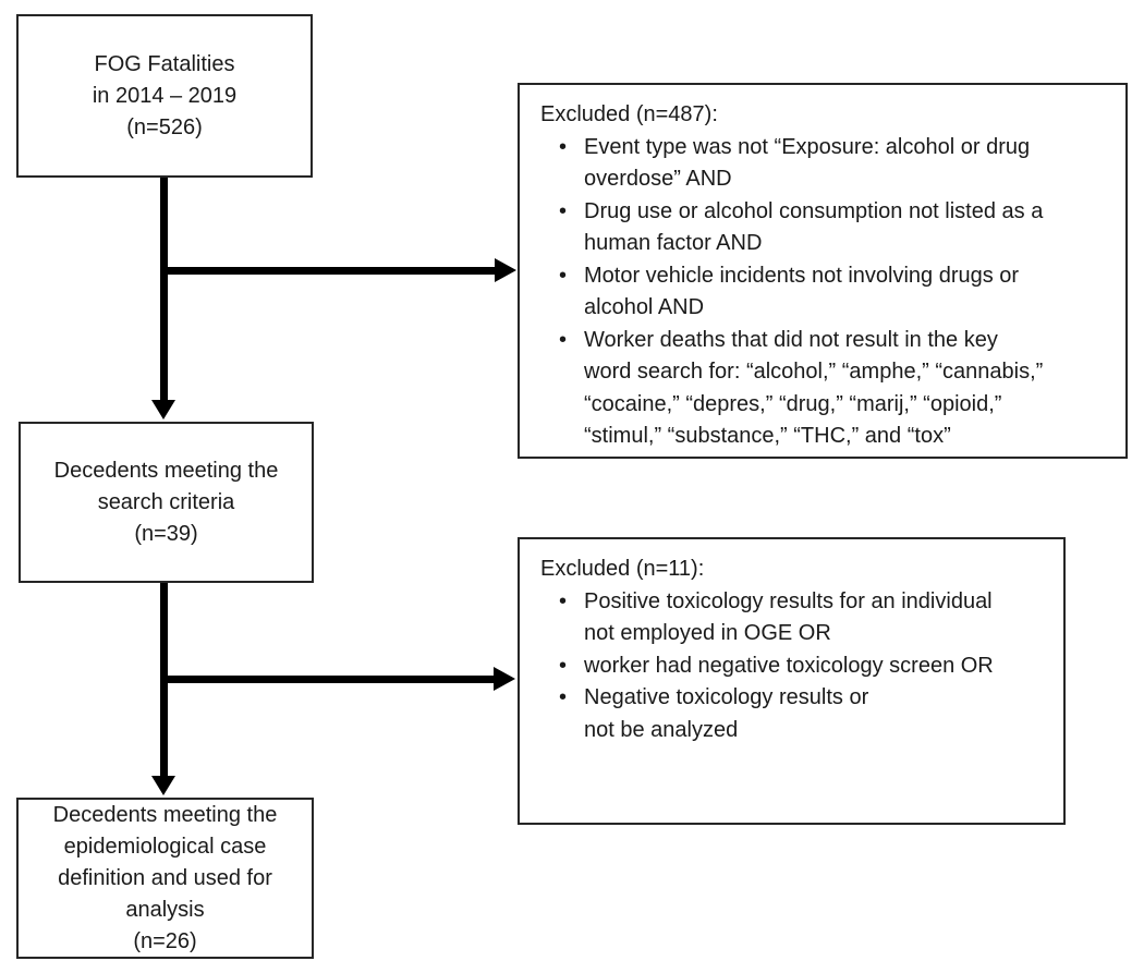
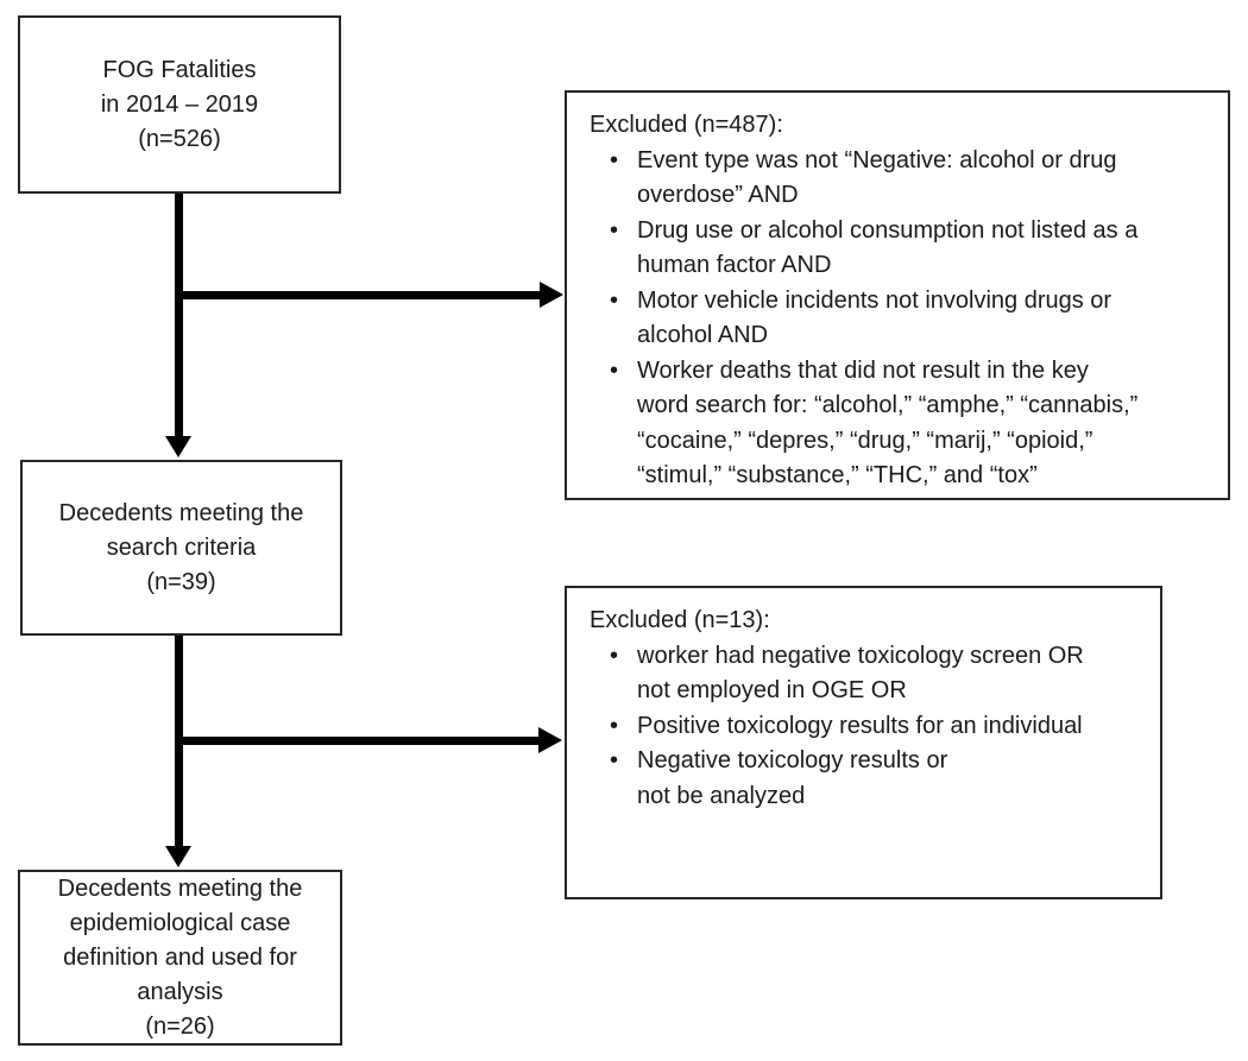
  FOG Fatalities
  in 2014 – 2019
  (n=526)
  Decedents meeting the
  search criteria
  (n=39)
  Decedents meeting the
  epidemiological case
  definition and used for
  analysis
  (n=26)
  Excluded (n=487):
  •
- Event type was not “Exposure: alcohol or drug
+ Event type was not “Negative: alcohol or drug
  overdose” AND
  •
  Drug use or alcohol consumption not listed as a
  human factor AND
  •
  Motor vehicle incidents not involving drugs or
  alcohol AND
  •
  Worker deaths that did not result in the key
  word search for: “alcohol,” “amphe,” “cannabis,”
  “cocaine,” “depres,” “drug,” “marij,” “opioid,”
  “stimul,” “substance,” “THC,” and “tox”
- Excluded (n=11):
+ Excluded (n=13):
  •
- Positive toxicology results for an individual
+ worker had negative toxicology screen OR
  not employed in OGE OR
  •
- worker had negative toxicology screen OR
+ Positive toxicology results for an individual
  •
  Negative toxicology results or
  not be analyzed
